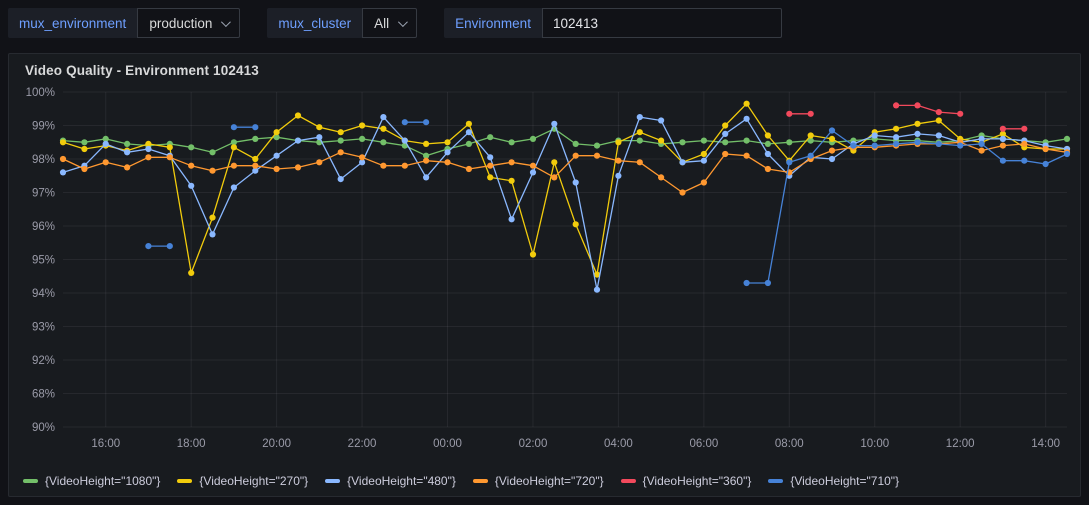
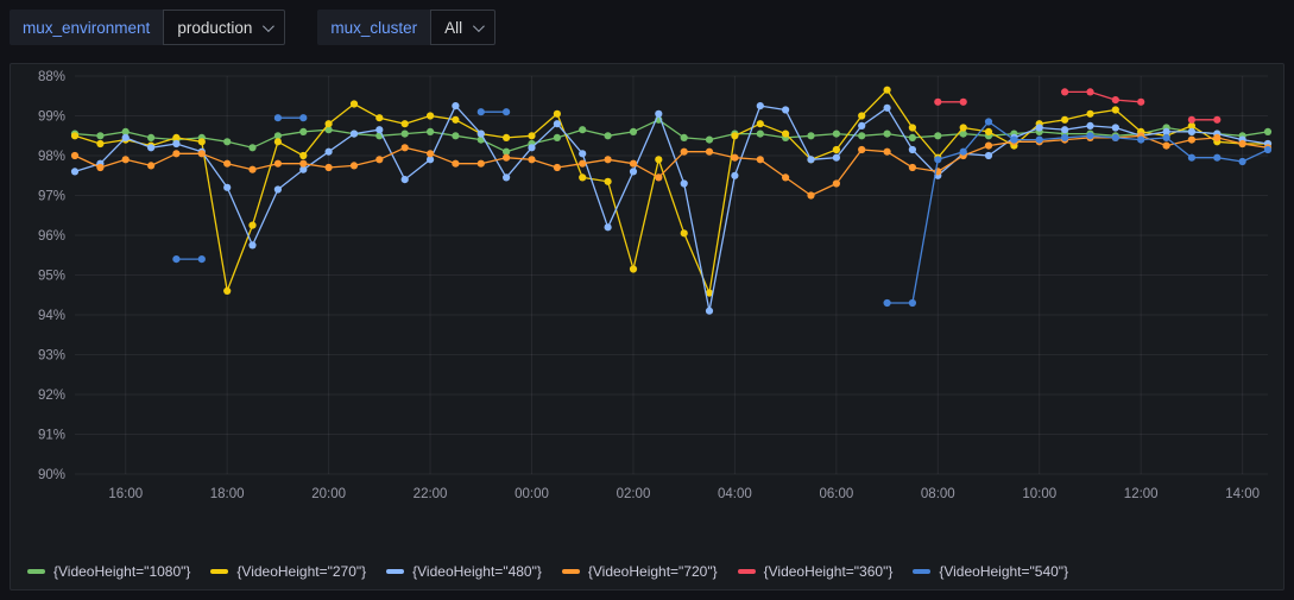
  mux_environment
  production
  mux_cluster
  All
- Environment
- 102413
- Video Quality - Environment 102413
- 100%
+ 88%
  99%
  98%
  97%
  96%
  95%
  94%
  93%
  92%
- 68%
+ 91%
  90%
  16:00
  18:00
  20:00
  22:00
  00:00
  02:00
  04:00
  06:00
  08:00
  10:00
  12:00
  14:00
  {VideoHeight="1080"}
  {VideoHeight="270"}
  {VideoHeight="480"}
  {VideoHeight="720"}
  {VideoHeight="360"}
- {VideoHeight="710"}
+ {VideoHeight="540"}
